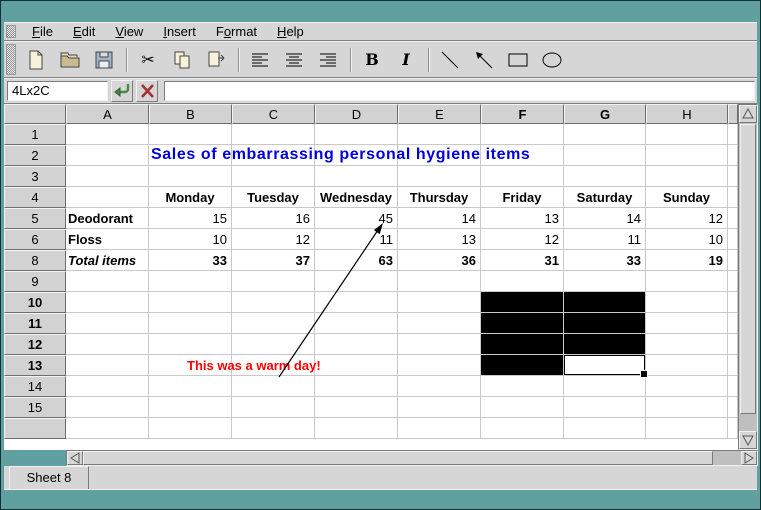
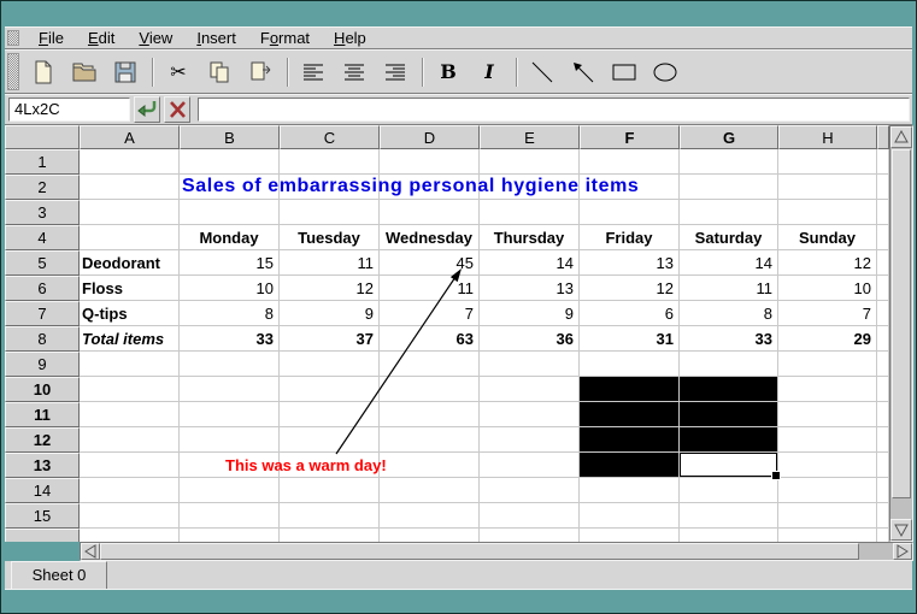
  File
  Edit
  View
  Insert
  Format
  Help
  ✂
  B
  I
  4Lx2C
  	A	B	C	D	E	F	G	H
  1
  3
  4		Monday	Tuesday	Wednesday	Thursday	Friday	Saturday	Sunday
- 5	Deodorant	15	16	45	14	13	14	12
+ 5	Deodorant	15	11	45	14	13	14	12
  6	Floss	10	12	11	13	12	11	10
+ 7	Q-tips	8	9	7	9	6	8	7
- 8	Total items	33	37	63	36	31	33	19
+ 8	Total items	33	37	63	36	31	33	29
  9
  10
  11
  12
  14
  15
- Sheet 8
+ Sheet 0
